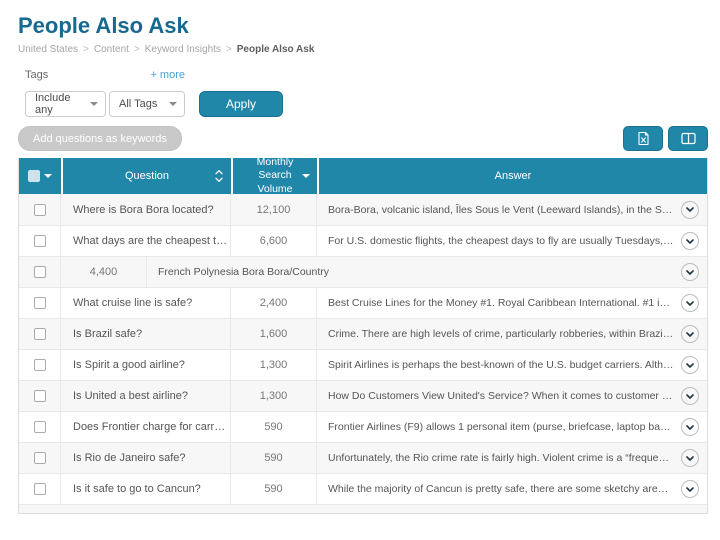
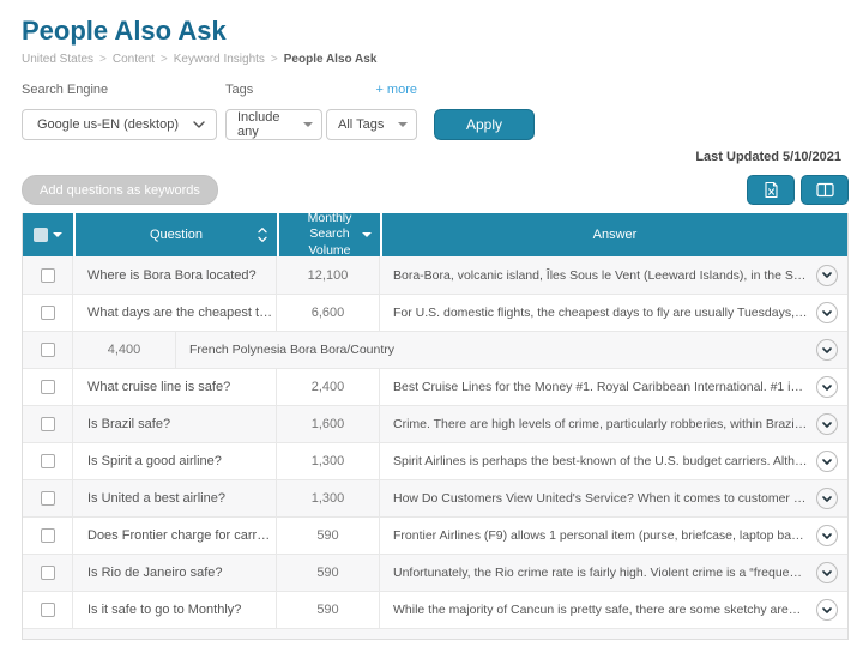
  People Also Ask
  United States > Content > Keyword Insights > People Also Ask
+ Search Engine
+ Google us-EN (desktop)
  Tags
  + more
  Include any
  All Tags
  Apply
+ Last Updated 5/10/2021
  Add questions as keywords
  Question
  Monthly Search Volume
  Answer
  Where is Bora Bora located?
  12,100
  Bora-Bora, volcanic island, Îles Sous le Vent (Leeward Islands), in the Soc
  What days are the cheapest to fl
  6,600
  For U.S. domestic flights, the cheapest days to fly are usually Tuesdays, W
  4,400
  French Polynesia Bora Bora/Country
  What cruise line is safe?
  2,400
  Best Cruise Lines for the Money #1. Royal Caribbean International. #1 in B
  Is Brazil safe?
  1,600
  Crime. There are high levels of crime, particularly robberies, within Brazil's
  Is Spirit a good airline?
  1,300
  Spirit Airlines is perhaps the best-known of the U.S. budget carriers. Althou
  Is United a best airline?
  1,300
  How Do Customers View United's Service? When it comes to customer sa
  Does Frontier charge for carry o
  590
  Frontier Airlines (F9) allows 1 personal item (purse, briefcase, laptop bag)
  Is Rio de Janeiro safe?
  590
  Unfortunately, the Rio crime rate is fairly high. Violent crime is a “frequent o
- Is it safe to go to Cancun?
+ Is it safe to go to Monthly?
  590
  While the majority of Cancun is pretty safe, there are some sketchy areas t
